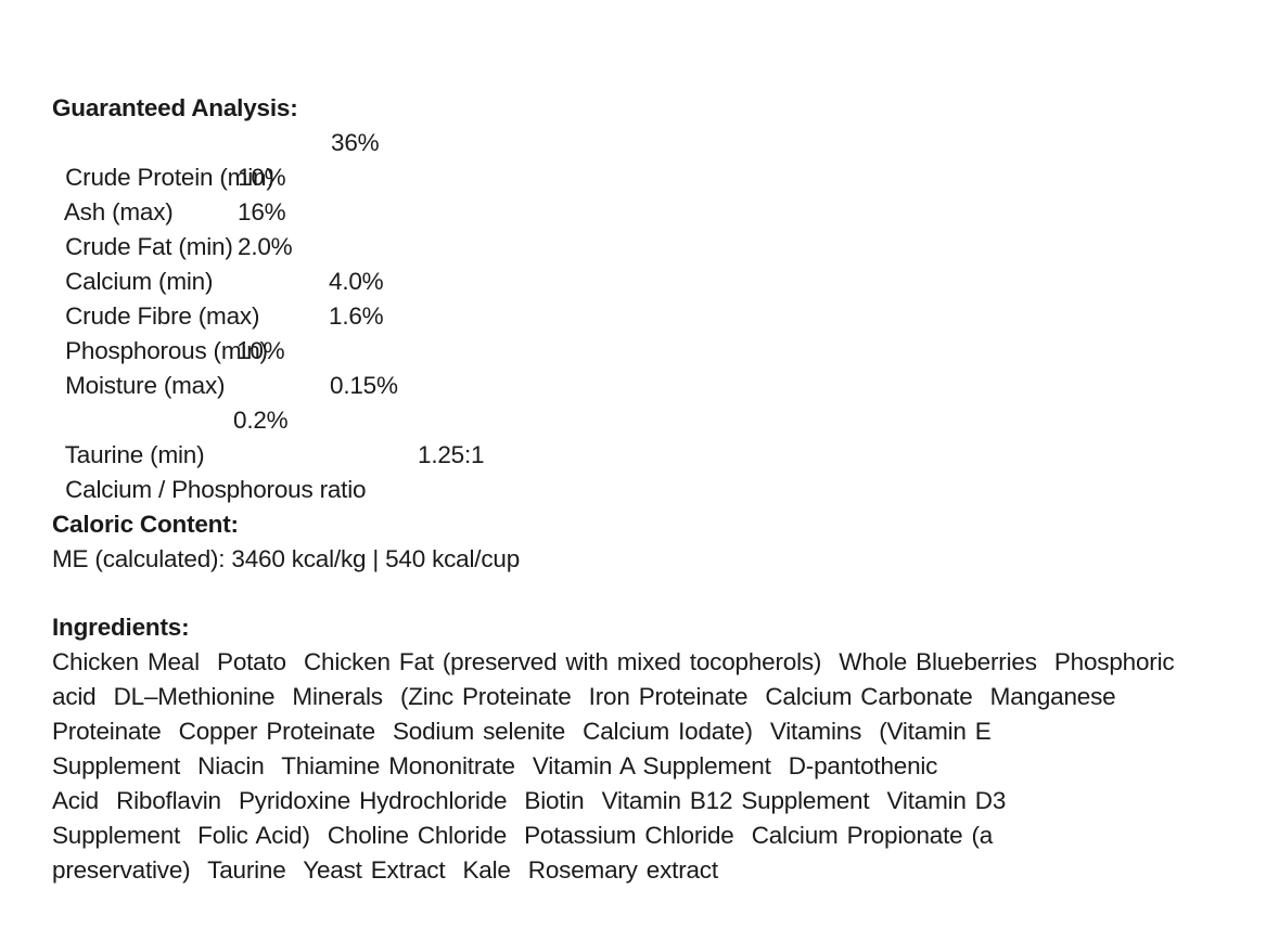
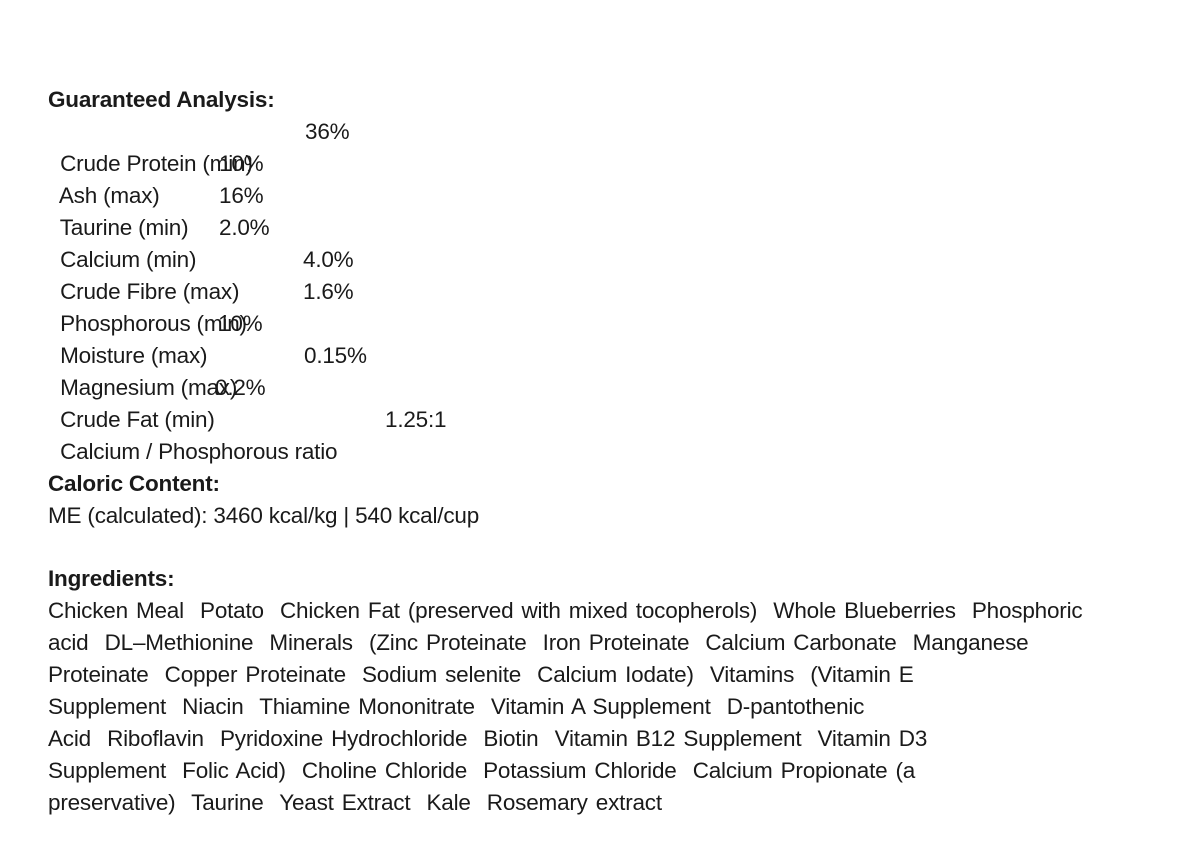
  Guaranteed Analysis:
  Crude Protein (min)
  36%
  Ash (max)
  10%
- Crude Fat (min)
+ Taurine (min)
  16%
  Calcium (min)
  2.0%
  Crude Fibre (max)
  4.0%
  Phosphorous (min)
  1.6%
  Moisture (max)
  10%
+ Magnesium (max)
  0.15%
- Taurine (min)
+ Crude Fat (min)
  0.2%
  Calcium / Phosphorous ratio
  1.25:1
  Caloric Content:
  ME (calculated): 3460 kcal/kg | 540 kcal/cup
  Ingredients:
  Chicken Meal Potato Chicken Fat (preserved with mixed tocopherols) Whole Blueberries Phosphoric
  acid DL–Methionine Minerals (Zinc Proteinate Iron Proteinate Calcium Carbonate Manganese
  Proteinate Copper Proteinate Sodium selenite Calcium Iodate) Vitamins (Vitamin E
  Supplement Niacin Thiamine Mononitrate Vitamin A Supplement D-pantothenic
  Acid Riboflavin Pyridoxine Hydrochloride Biotin Vitamin B12 Supplement Vitamin D3
  Supplement Folic Acid) Choline Chloride Potassium Chloride Calcium Propionate (a
  preservative) Taurine Yeast Extract Kale Rosemary extract
